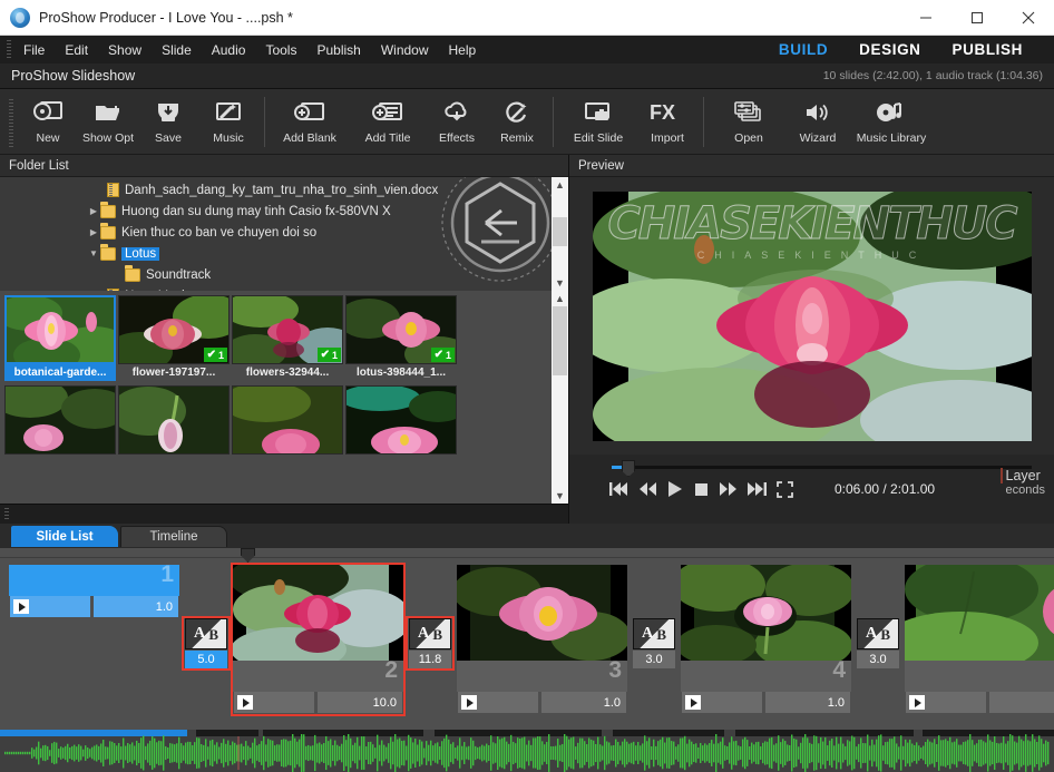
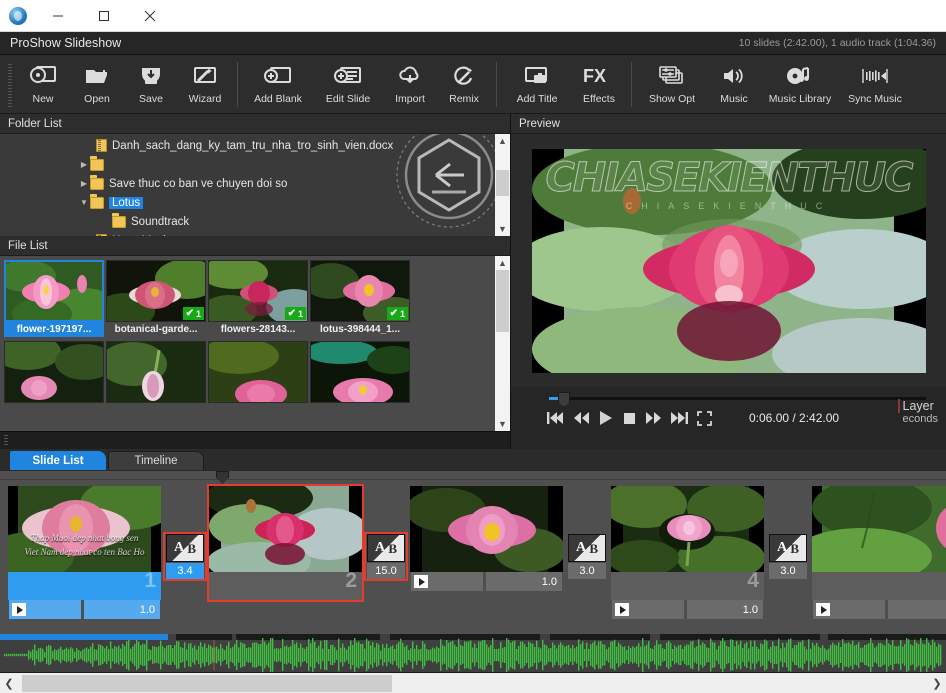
- ProShow Producer - I Love You - ....psh *
- File
- Edit
- Show
- Slide
- Audio
- Tools
- Publish
- Window
- Help
- BUILD
- DESIGN
- PUBLISH
  ProShow Slideshow
  10 slides (2:42.00), 1 audio track (1:04.36)
  New
- Show Opt
+ Open
  Save
- Music
+ Wizard
  Add Blank
- Add Title
+ Edit Slide
- Effects
+ Import
  Remix
- Edit Slide
+ Add Title
  FX
- Import
+ Effects
- Open
+ Show Opt
- Wizard
+ Music
  Music Library
+ Sync Music
  Folder List
  Danh_sach_dang_ky_tam_tru_nha_tro_sinh_vien.docx
  ▶
- Huong dan su dung may tinh Casio fx-580VN X
  ▶
- Kien thuc co ban ve chuyen doi so
+ Save thuc co ban ve chuyen doi so
  ▼
  Lotus
  Soundtrack
  ▲
  ▼
+ File List
- botanical-garde...
+ flower-197197...
  ✔
  1
- flower-197197...
+ botanical-garde...
  ✔
  1
- flowers-32944...
+ flowers-28143...
  ✔
  1
  lotus-398444_1...
  ▲
  ▼
  Preview
  CHIASEKIENTHUC
  CHIASEKIENTHUC
- 0:06.00 / 2:01.00
+ 0:06.00 / 2:42.00
  Layer
  econds
  Slide List
  Timeline
+ Thap Muoi dep nhat bong sen
+ Viet Nam dep nhat co ten Bac Ho
  1
  1.0
  A
  B
- 5.0
+ 3.4
  2
- 10.0
  A
  B
- 11.8
+ 15.0
- 3
  1.0
  A
  B
  3.0
  4
  1.0
  A
  B
  3.0
+ ❮
+ ❯
